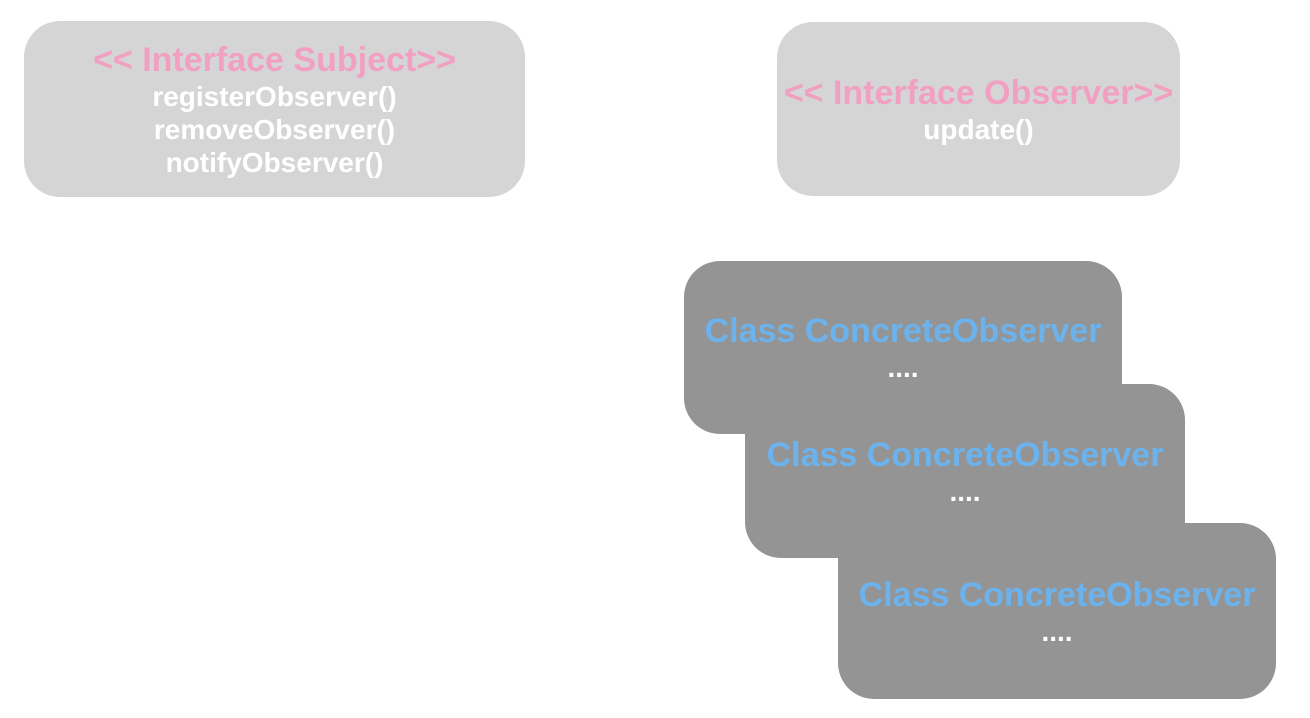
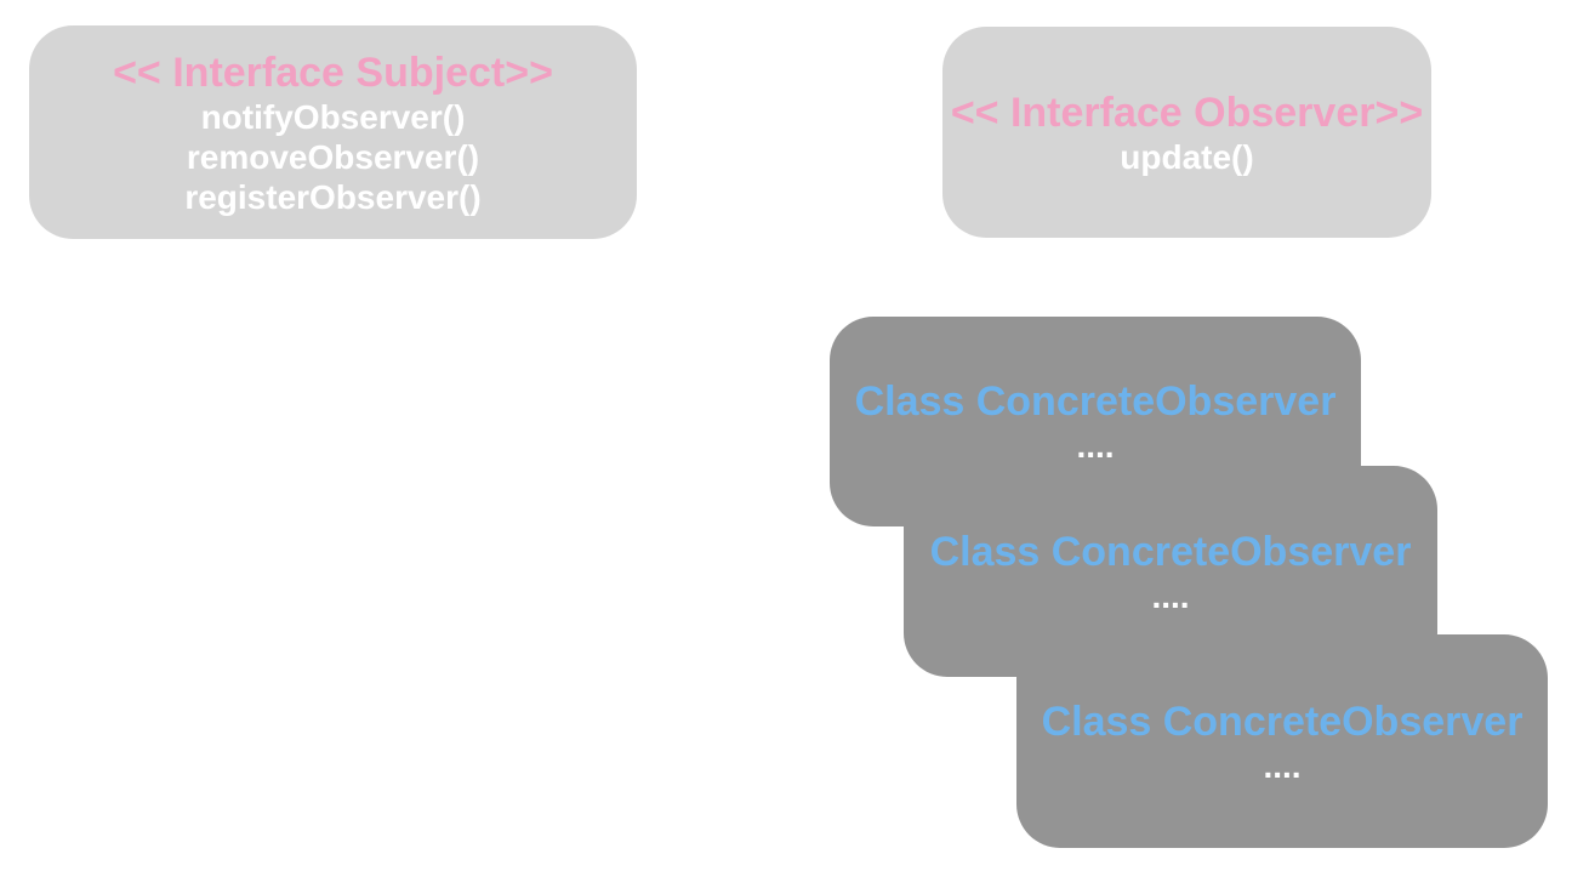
  << Interface Subject>>
- registerObserver()
+ notifyObserver()
  removeObserver()
- notifyObserver()
+ registerObserver()
  << Interface Observer>>
  update()
  Class ConcreteObserver
  ....
  Class ConcreteObserver
  ....
  Class ConcreteObserver
  ....
